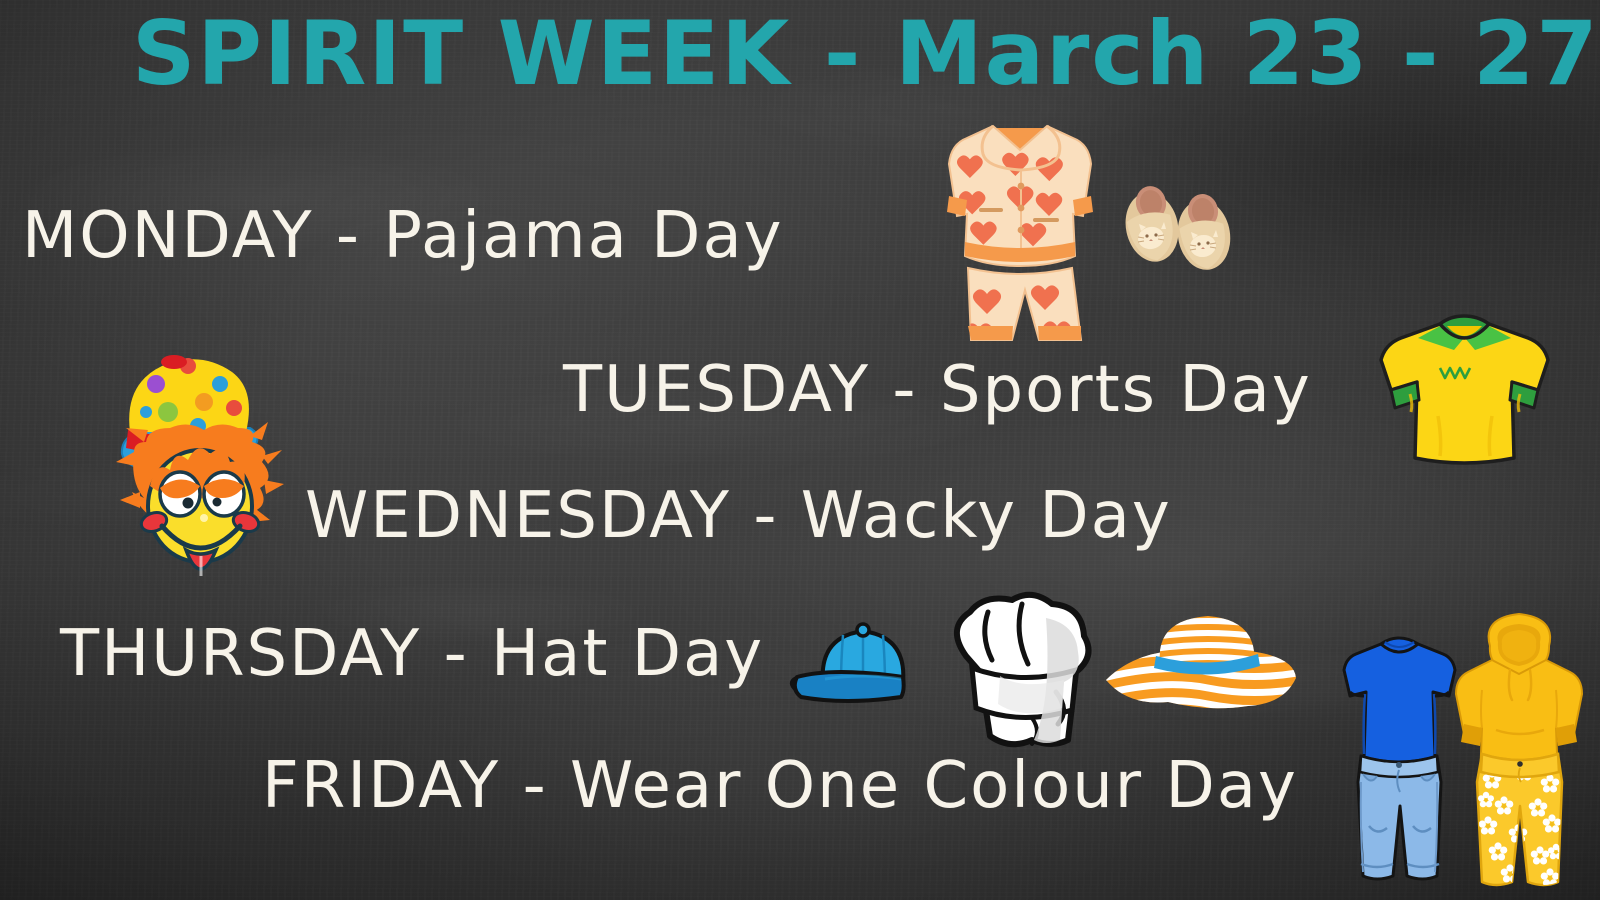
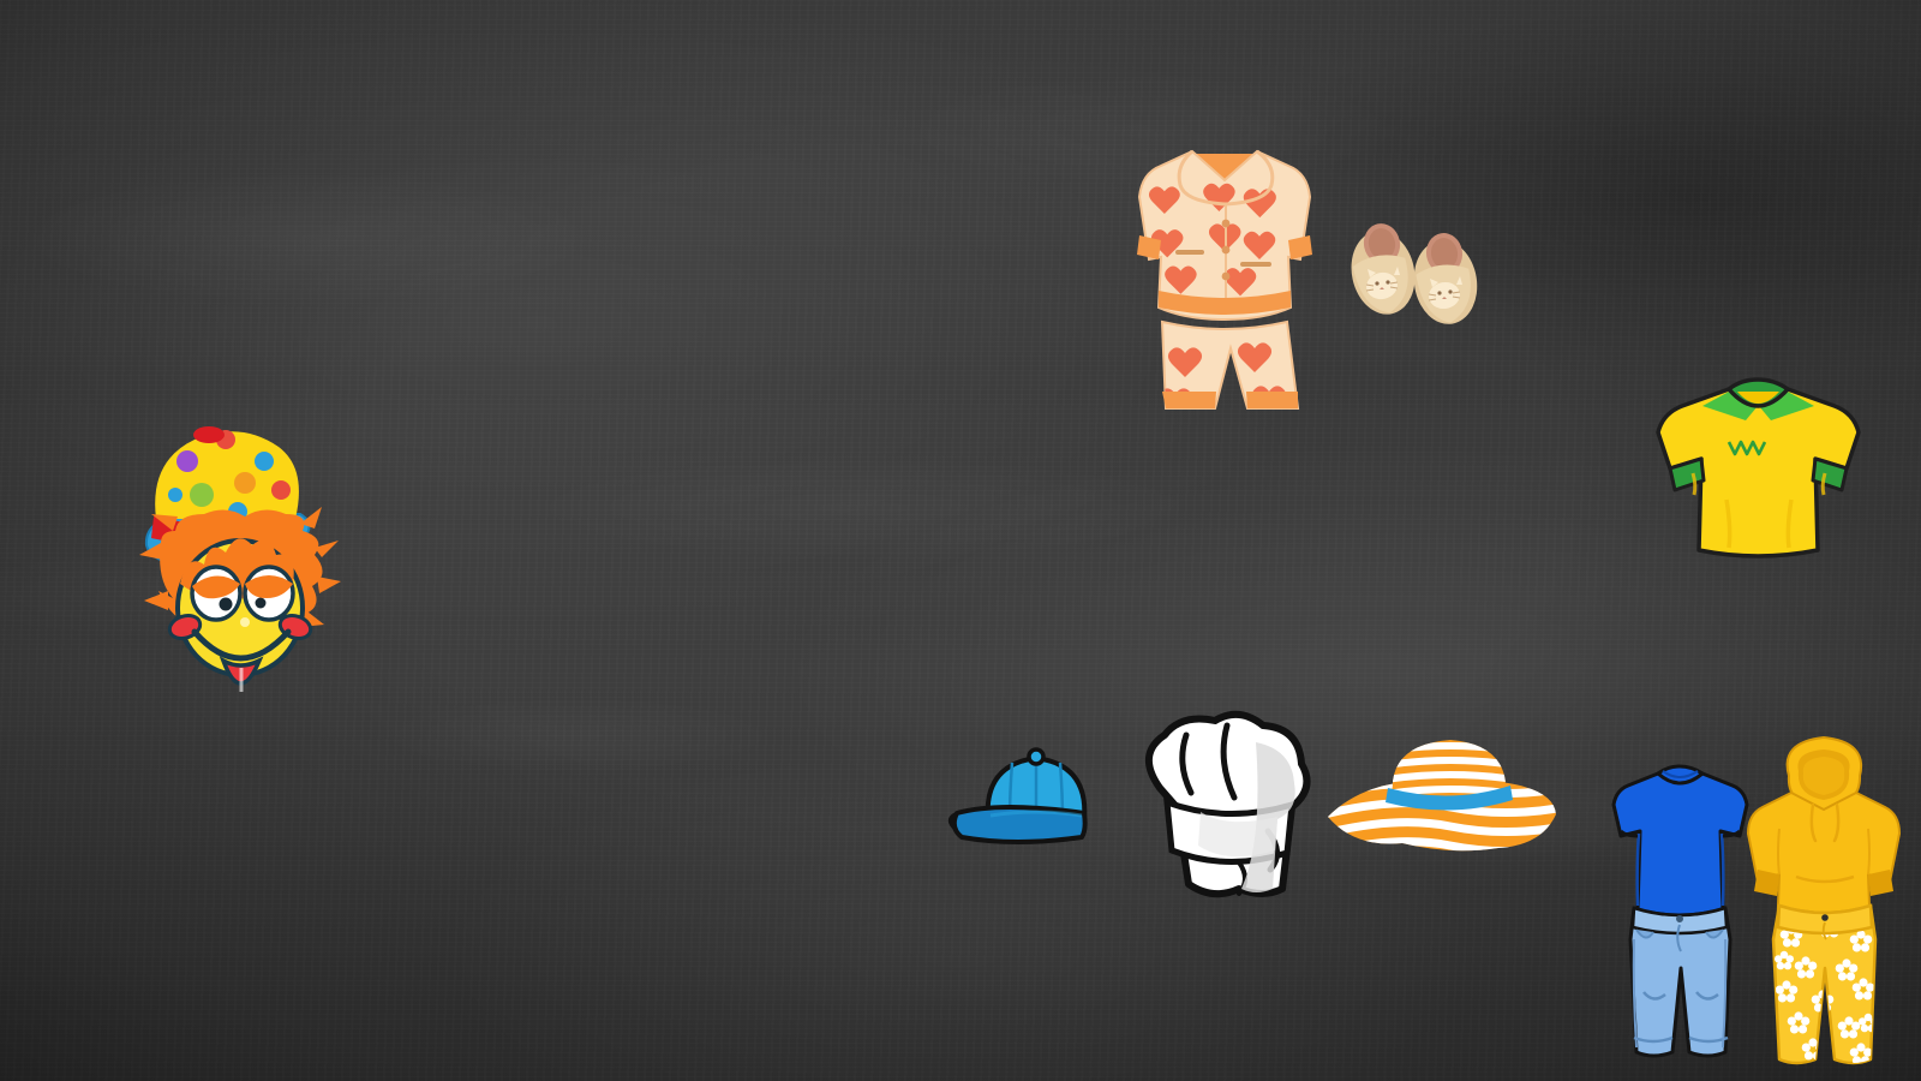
- SPIRIT WEEK - March 23 - 27
- MONDAY - Pajama Day
- TUESDAY - Sports Day
- WEDNESDAY - Wacky Day
- THURSDAY - Hat Day
- FRIDAY - Wear One Colour Day
